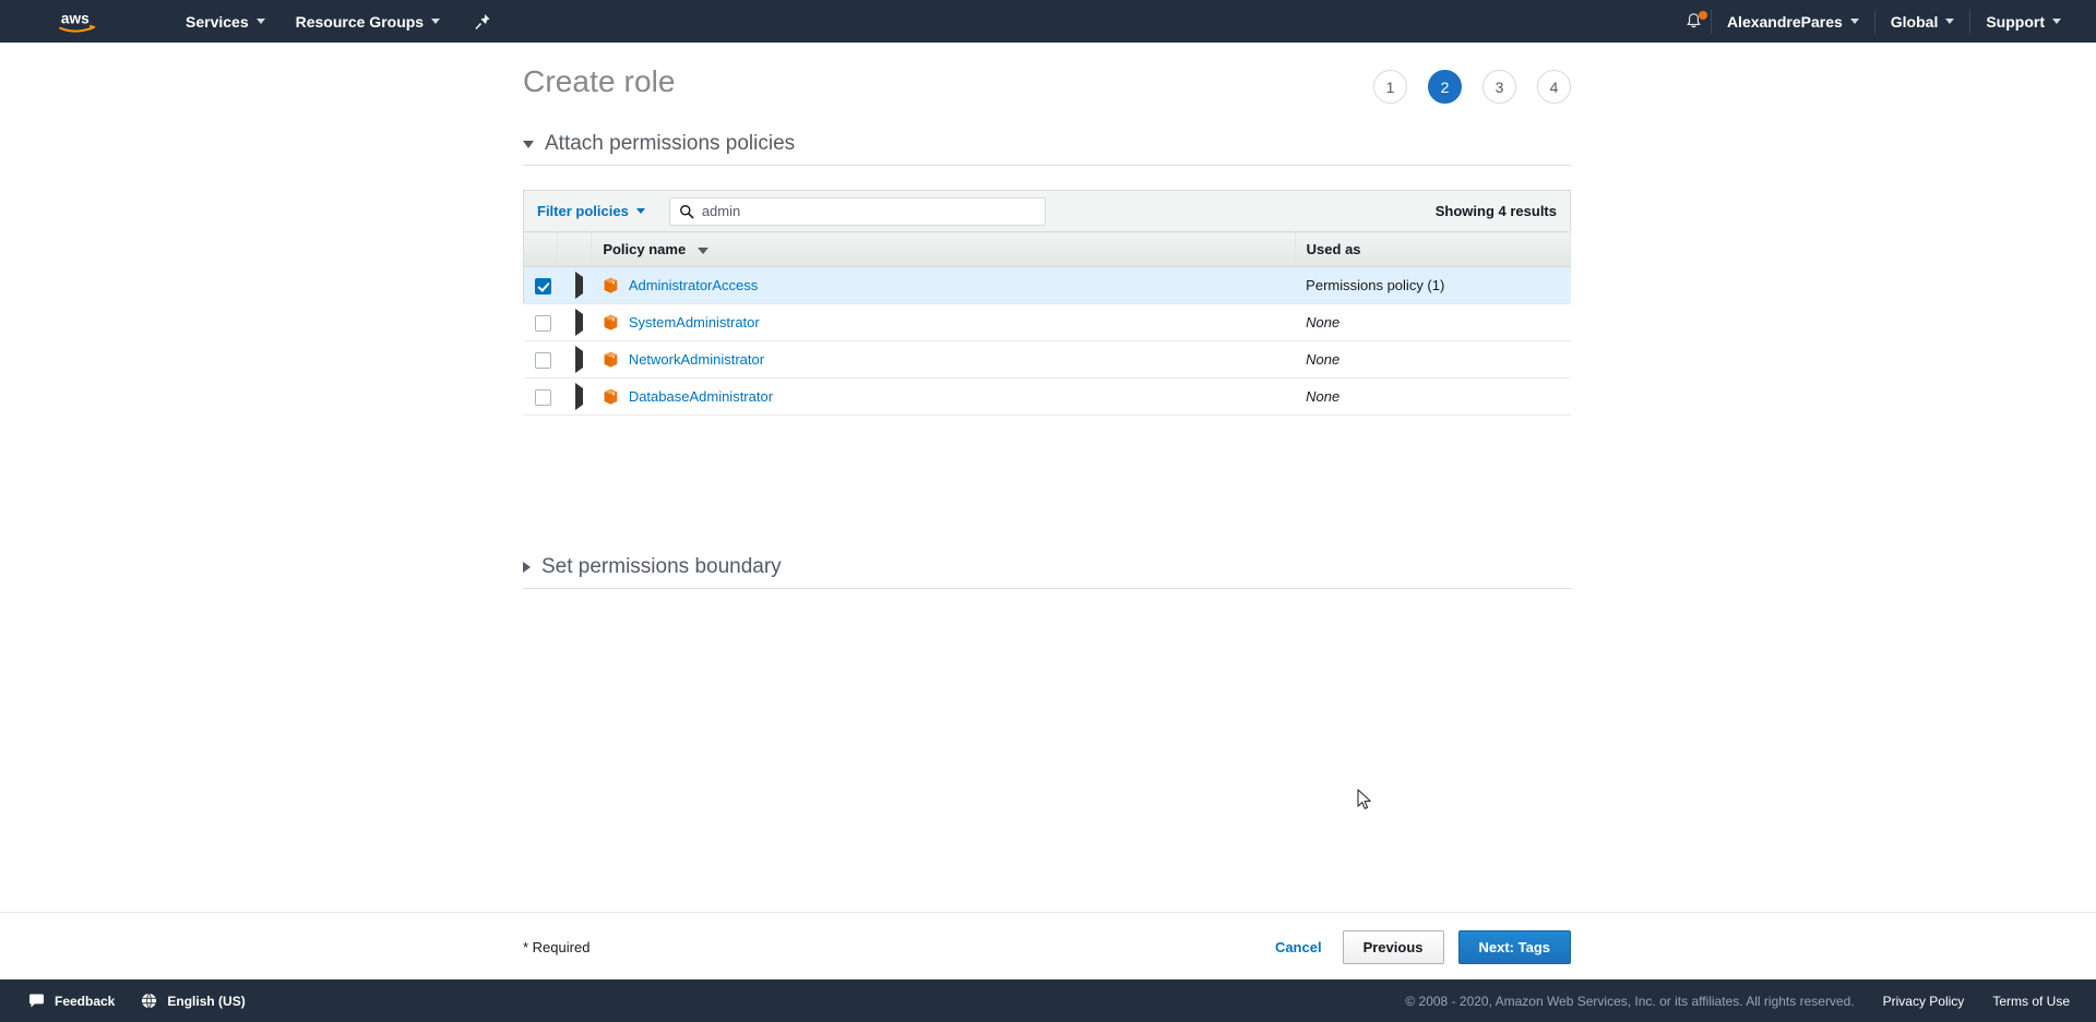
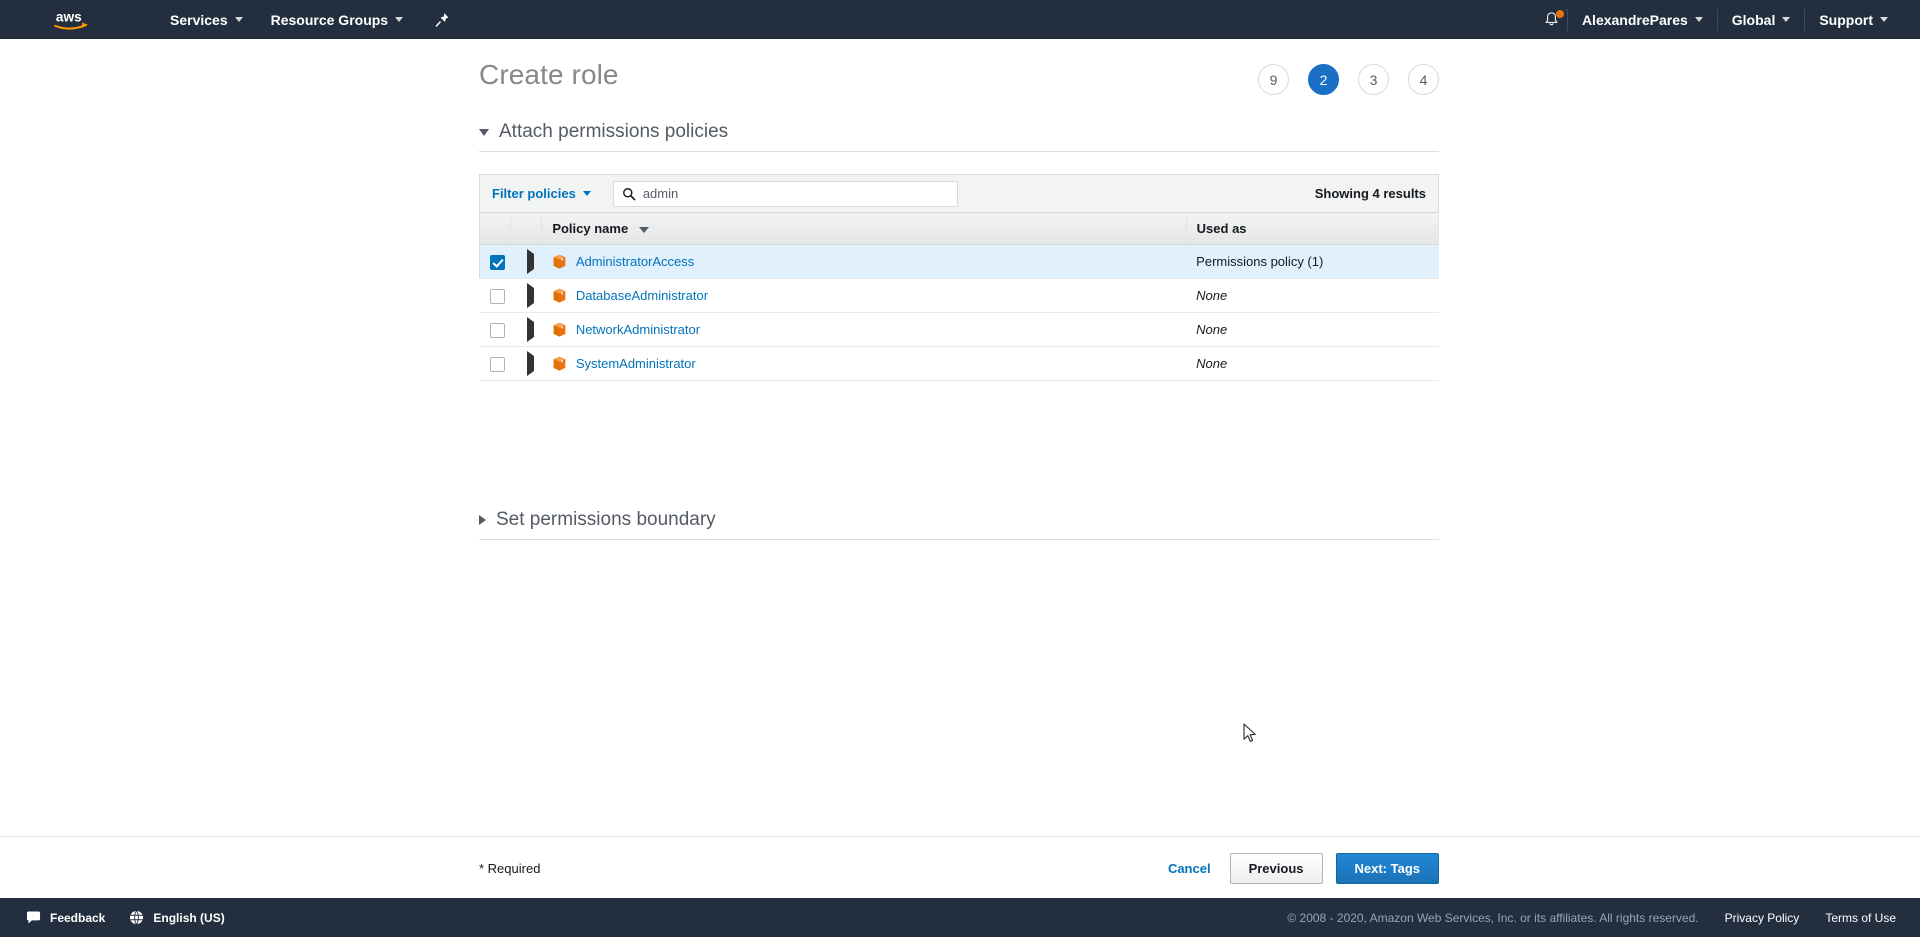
  aws
  Services
  Resource Groups
  AlexandrePares
  Global
  Support
  Create role
- 1
+ 9
  2
  3
  4
  Attach permissions policies
  Filter policies
  admin
  Showing 4 results
  		Policy name	Used as
  		AdministratorAccess	Permissions policy (1)
- 		SystemAdministrator	None
+ 		DatabaseAdministrator	None
  		NetworkAdministrator	None
- 		DatabaseAdministrator	None
+ 		SystemAdministrator	None
  Set permissions boundary
  * Required
  Cancel
  Previous
  Next: Tags
  Feedback
  English (US)
  © 2008 - 2020, Amazon Web Services, Inc. or its affiliates. All rights reserved.
  Privacy Policy
  Terms of Use
